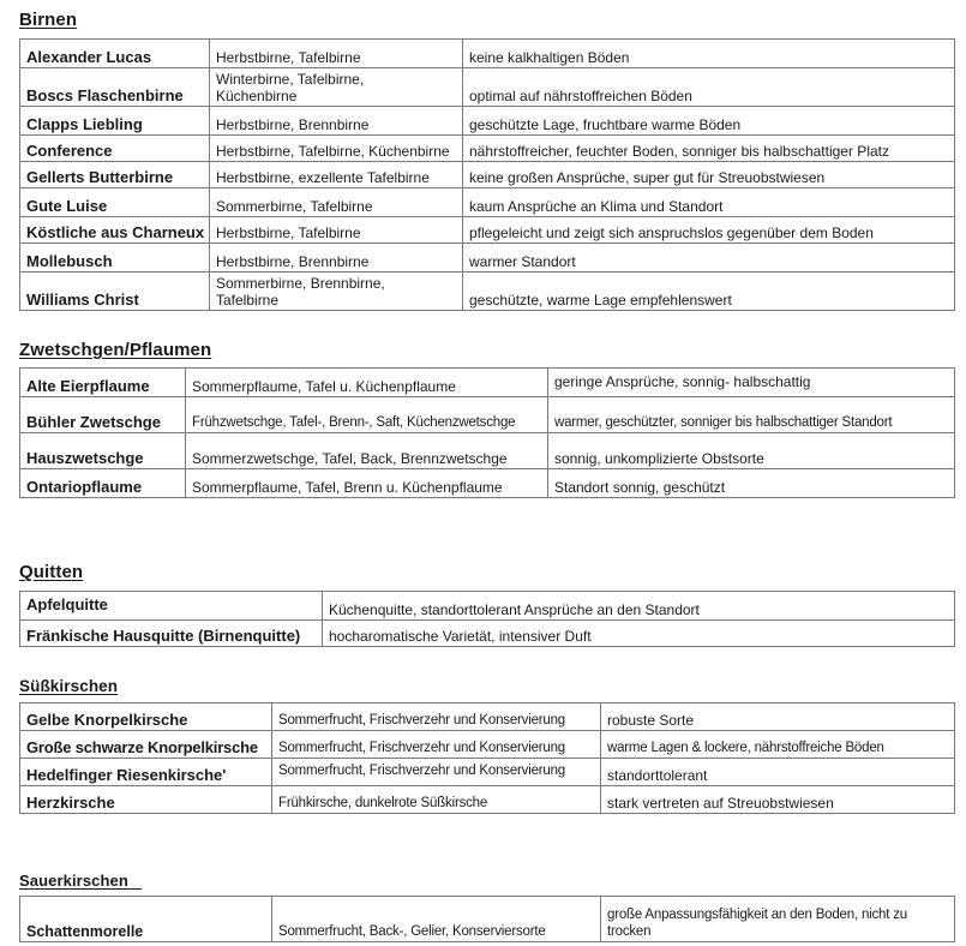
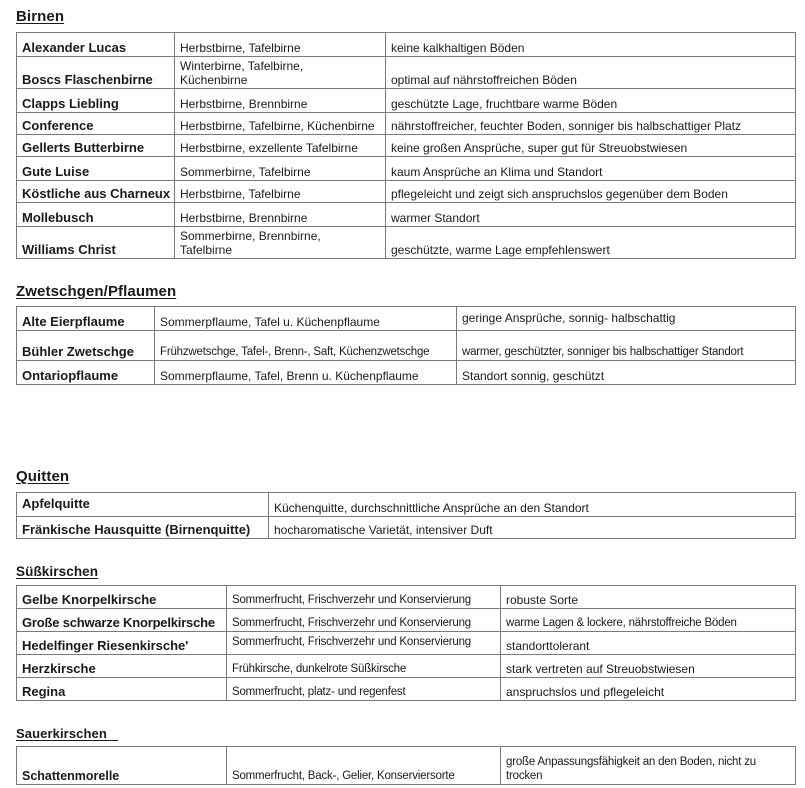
  Birnen
  Alexander Lucas	Herbstbirne, Tafelbirne	keine kalkhaltigen Böden
  Boscs Flaschenbirne	Winterbirne, Tafelbirne, Küchenbirne	optimal auf nährstoffreichen Böden
  Clapps Liebling	Herbstbirne, Brennbirne	geschützte Lage, fruchtbare warme Böden
  Conference	Herbstbirne, Tafelbirne, Küchenbirne	nährstoffreicher, feuchter Boden, sonniger bis halbschattiger Platz
  Gellerts Butterbirne	Herbstbirne, exzellente Tafelbirne	keine großen Ansprüche, super gut für Streuobstwiesen
  Gute Luise	Sommerbirne, Tafelbirne	kaum Ansprüche an Klima und Standort
  Köstliche aus Charneux	Herbstbirne, Tafelbirne	pflegeleicht und zeigt sich anspruchslos gegenüber dem Boden
  Mollebusch	Herbstbirne, Brennbirne	warmer Standort
  Williams Christ	Sommerbirne, Brennbirne, Tafelbirne	geschützte, warme Lage empfehlenswert
  Zwetschgen/Pflaumen
  Alte Eierpflaume	Sommerpflaume, Tafel u. Küchenpflaume	geringe Ansprüche, sonnig- halbschattig
  Bühler Zwetschge	Frühzwetschge, Tafel-, Brenn-, Saft, Küchenzwetschge	warmer, geschützter, sonniger bis halbschattiger Standort
- Hauszwetschge	Sommerzwetschge, Tafel, Back, Brennzwetschge	sonnig, unkomplizierte Obstsorte
  Ontariopflaume	Sommerpflaume, Tafel, Brenn u. Küchenpflaume	Standort sonnig, geschützt
  Quitten
- Apfelquitte	Küchenquitte, standorttolerant Ansprüche an den Standort
+ Apfelquitte	Küchenquitte, durchschnittliche Ansprüche an den Standort
  Fränkische Hausquitte (Birnenquitte)	hocharomatische Varietät, intensiver Duft
  Süßkirschen
  Gelbe Knorpelkirsche	Sommerfrucht, Frischverzehr und Konservierung	robuste Sorte
  Große schwarze Knorpelkirsche	Sommerfrucht, Frischverzehr und Konservierung	warme Lagen & lockere, nährstoffreiche Böden
  Hedelfinger Riesenkirsche'	Sommerfrucht, Frischverzehr und Konservierung	standorttolerant
  Herzkirsche	Frühkirsche, dunkelrote Süßkirsche	stark vertreten auf Streuobstwiesen
+ Regina	Sommerfrucht, platz- und regenfest	anspruchslos und pflegeleicht
  Sauerkirschen
  Schattenmorelle	Sommerfrucht, Back-, Gelier, Konserviersorte	große Anpassungsfähigkeit an den Boden, nicht zu trocken
